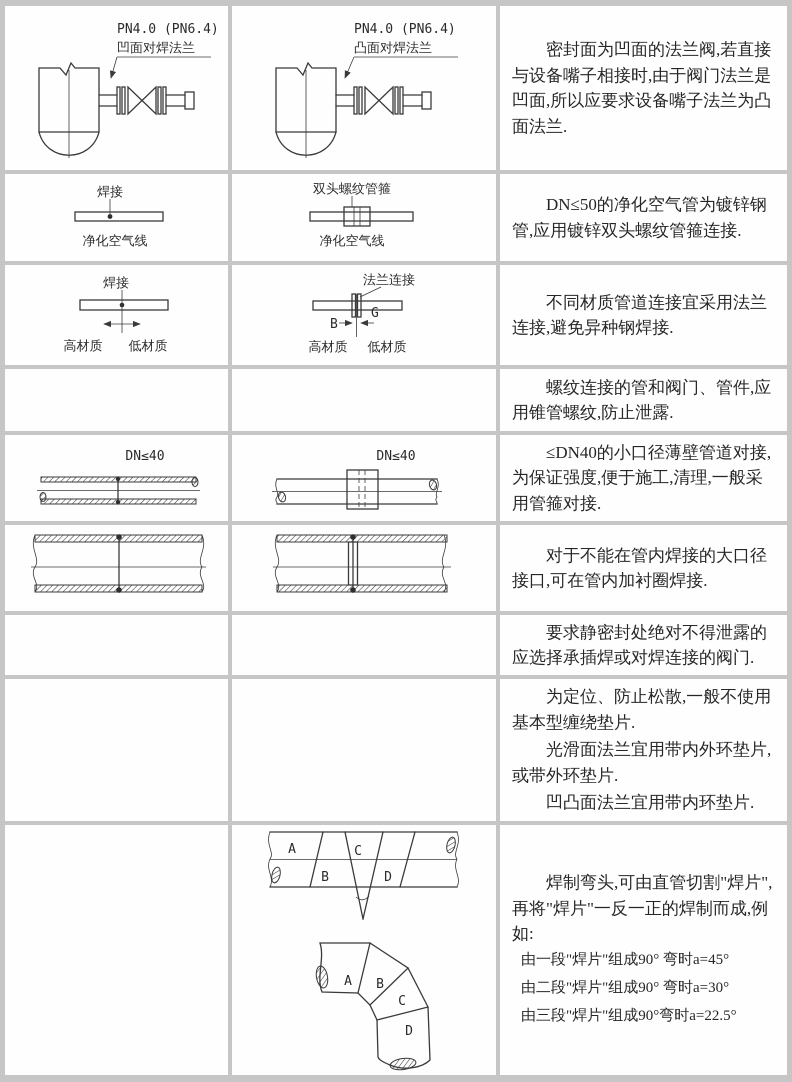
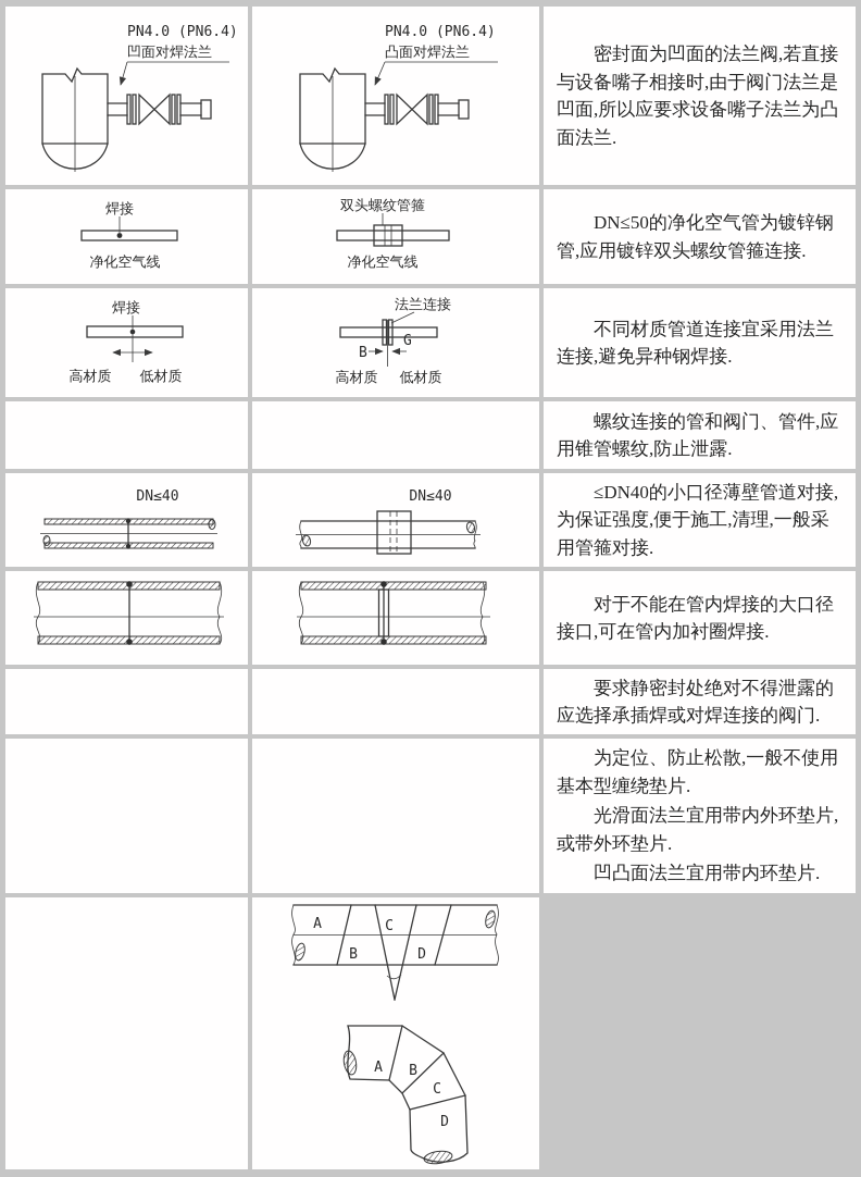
  PN4.0 (PN6.4)
  凹面对焊法兰
  PN4.0 (PN6.4)
  凸面对焊法兰
  密封面为凹面的法兰阀,若直接与设备嘴子相接时,由于阀门法兰是凹面,所以应要求设备嘴子法兰为凸面法兰.
  焊接
  净化空气线
  双头螺纹管箍
  净化空气线
  DN≤50的净化空气管为镀锌钢管,应用镀锌双头螺纹管箍连接.
  焊接
  高材质
  低材质
  法兰连接
  B
  G
  高材质
  低材质
  不同材质管道连接宜采用法兰连接,避免异种钢焊接.
  螺纹连接的管和阀门、管件,应用锥管螺纹,防止泄露.
  DN≤40
  DN≤40
  ≤DN40的小口径薄壁管道对接,为保证强度,便于施工,清理,一般采用管箍对接.
  对于不能在管内焊接的大口径接口,可在管内加衬圈焊接.
  要求静密封处绝对不得泄露的应选择承插焊或对焊连接的阀门.
  为定位、防止松散,一般不使用基本型缠绕垫片.
  光滑面法兰宜用带内外环垫片,或带外环垫片.
  凹凸面法兰宜用带内环垫片.
  A
  B
  C
  D
  A
  B
  C
  D
- 焊制弯头,可由直管切割"焊片",再将"焊片"一反一正的焊制而成,例如:
- 由一段"焊片"组成90° 弯时a=45°
- 由二段"焊片"组成90° 弯时a=30°
- 由三段"焊片"组成90°弯时a=22.5°
